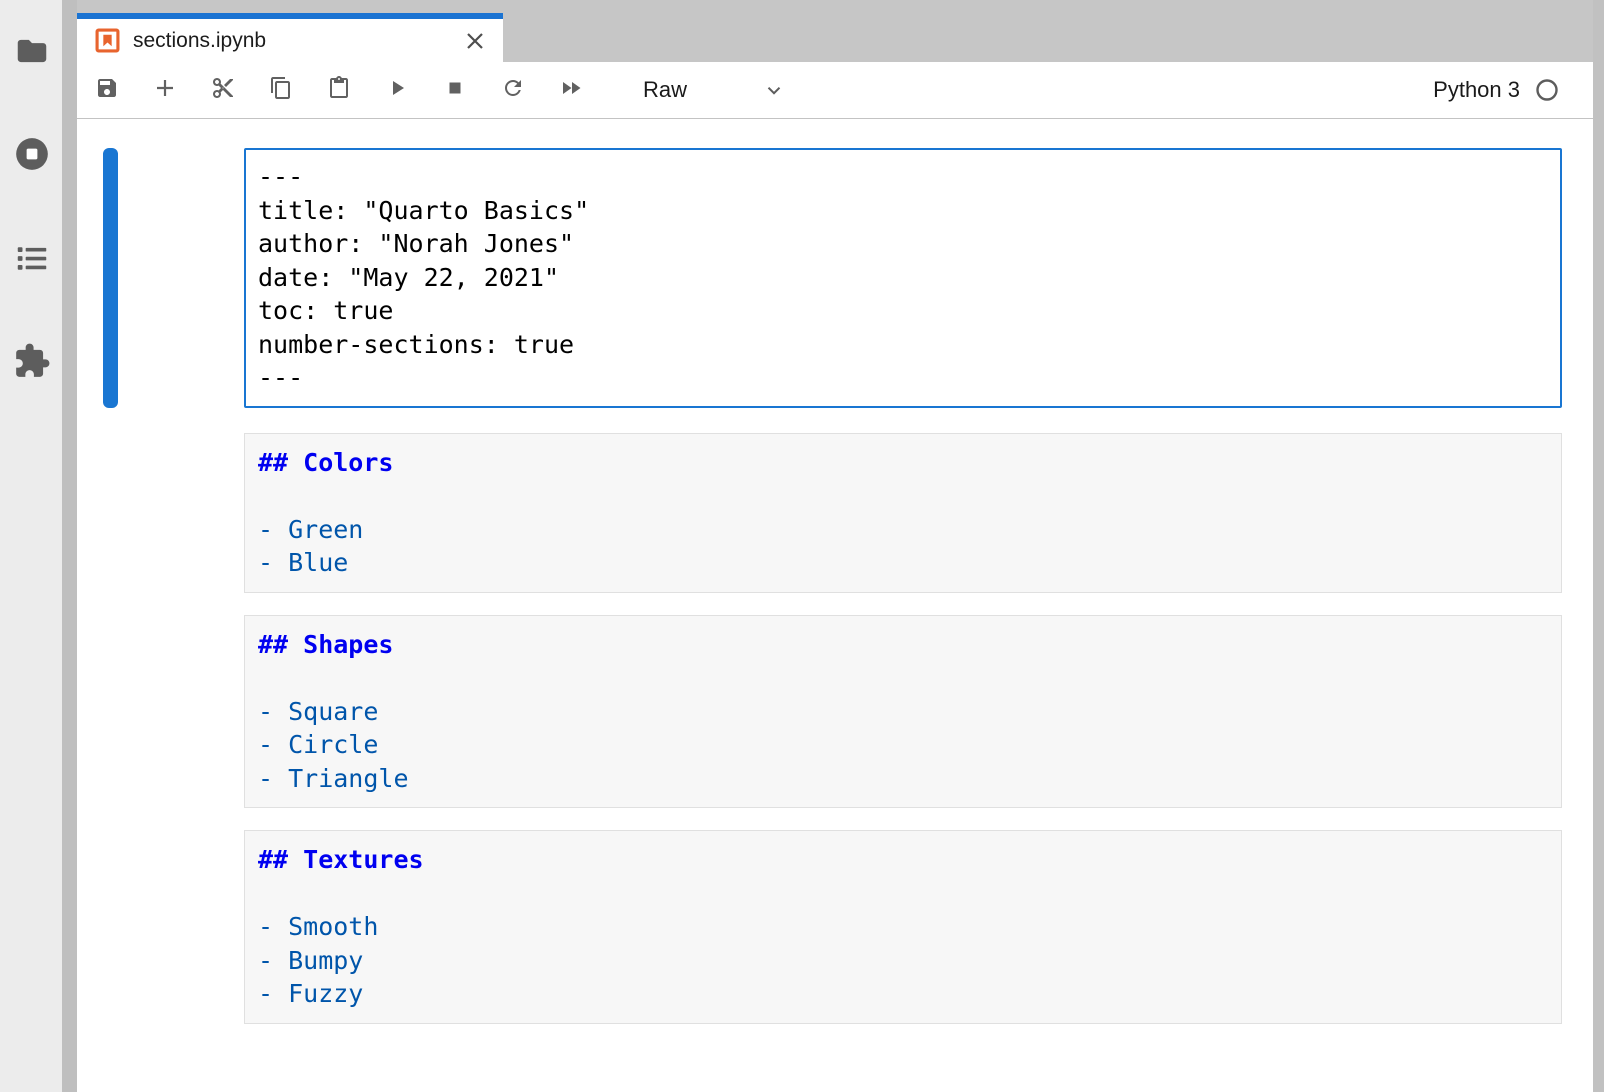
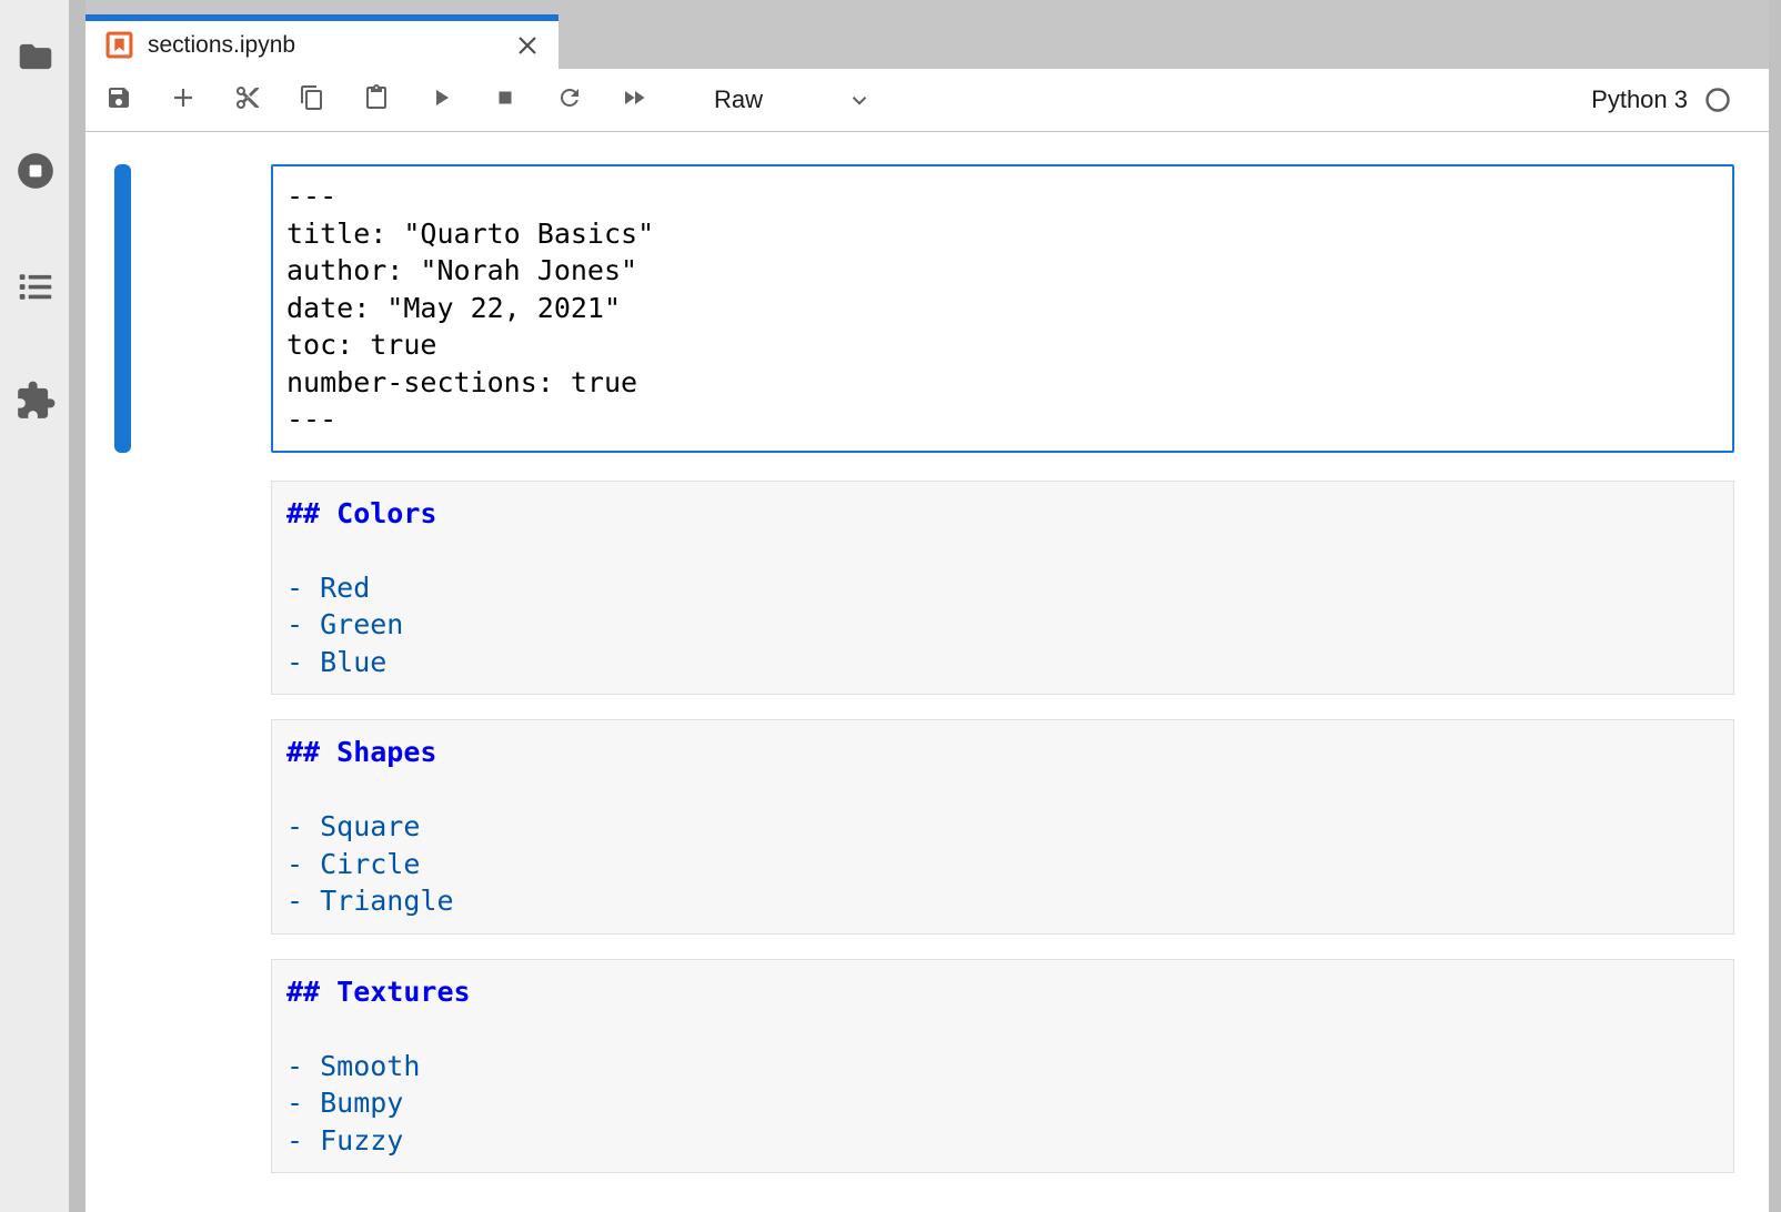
  sections.ipynb
  Raw
  Python 3
  ---
  title: "Quarto Basics"
  author: "Norah Jones"
  date: "May 22, 2021"
  toc: true
  number-sections: true
  ---
  ## Colors
+ - Red
  - Green
  - Blue
  ## Shapes
  - Square
  - Circle
  - Triangle
  ## Textures
  - Smooth
  - Bumpy
  - Fuzzy
